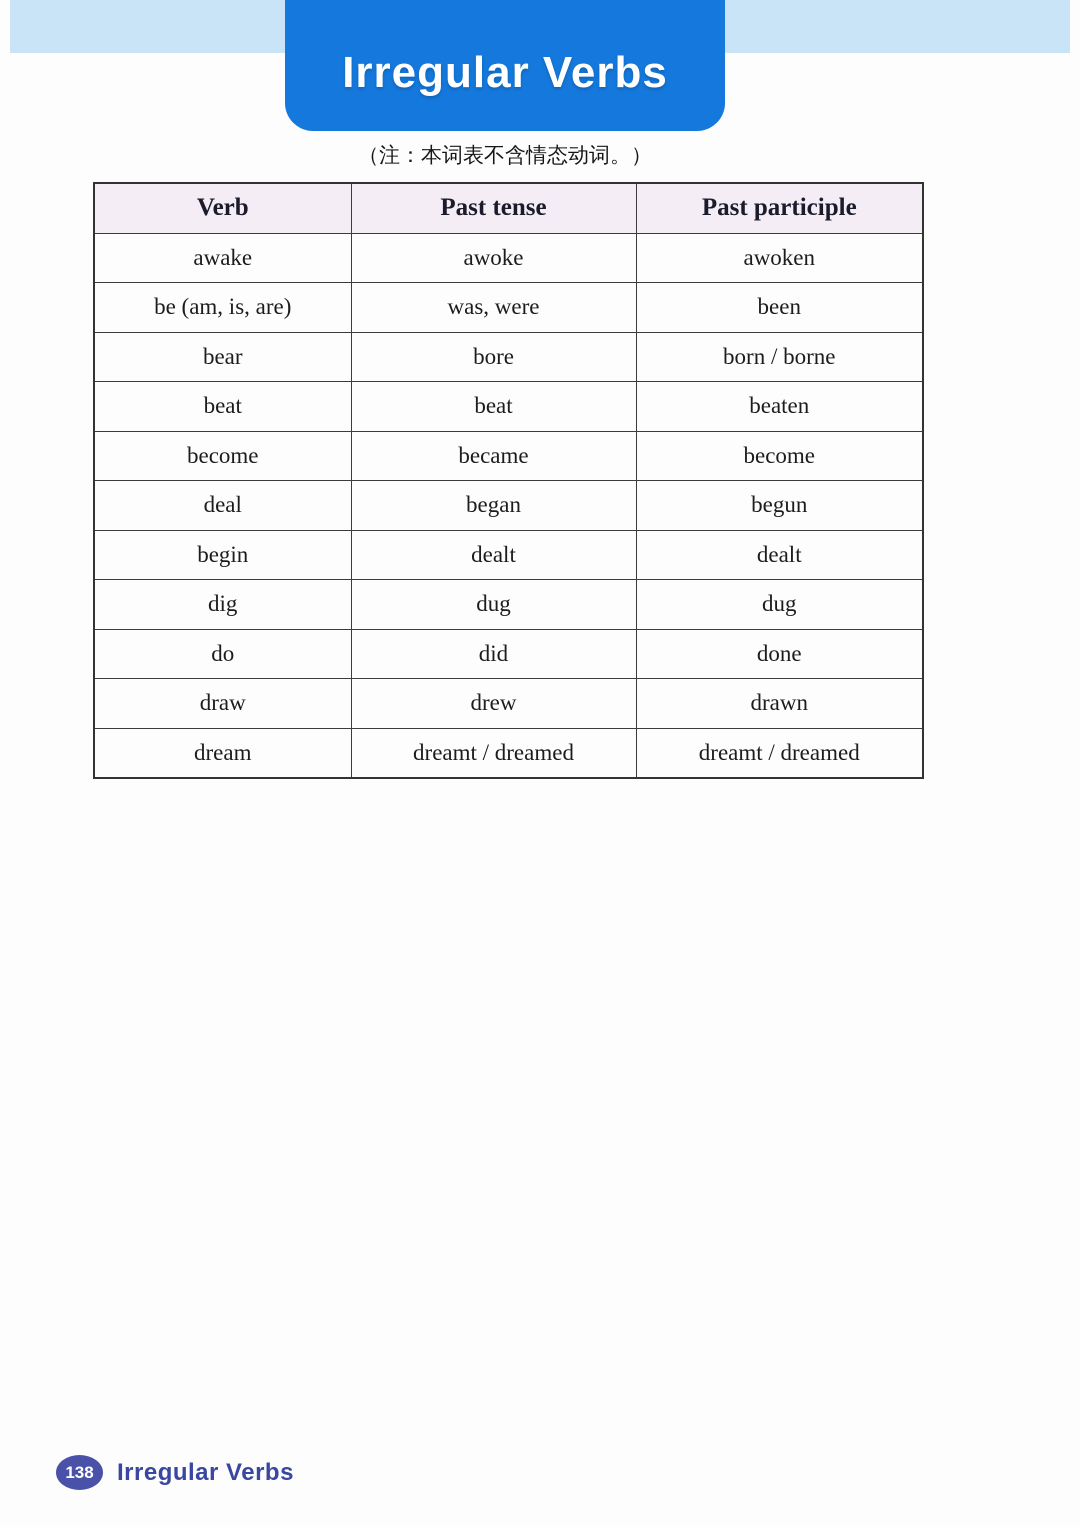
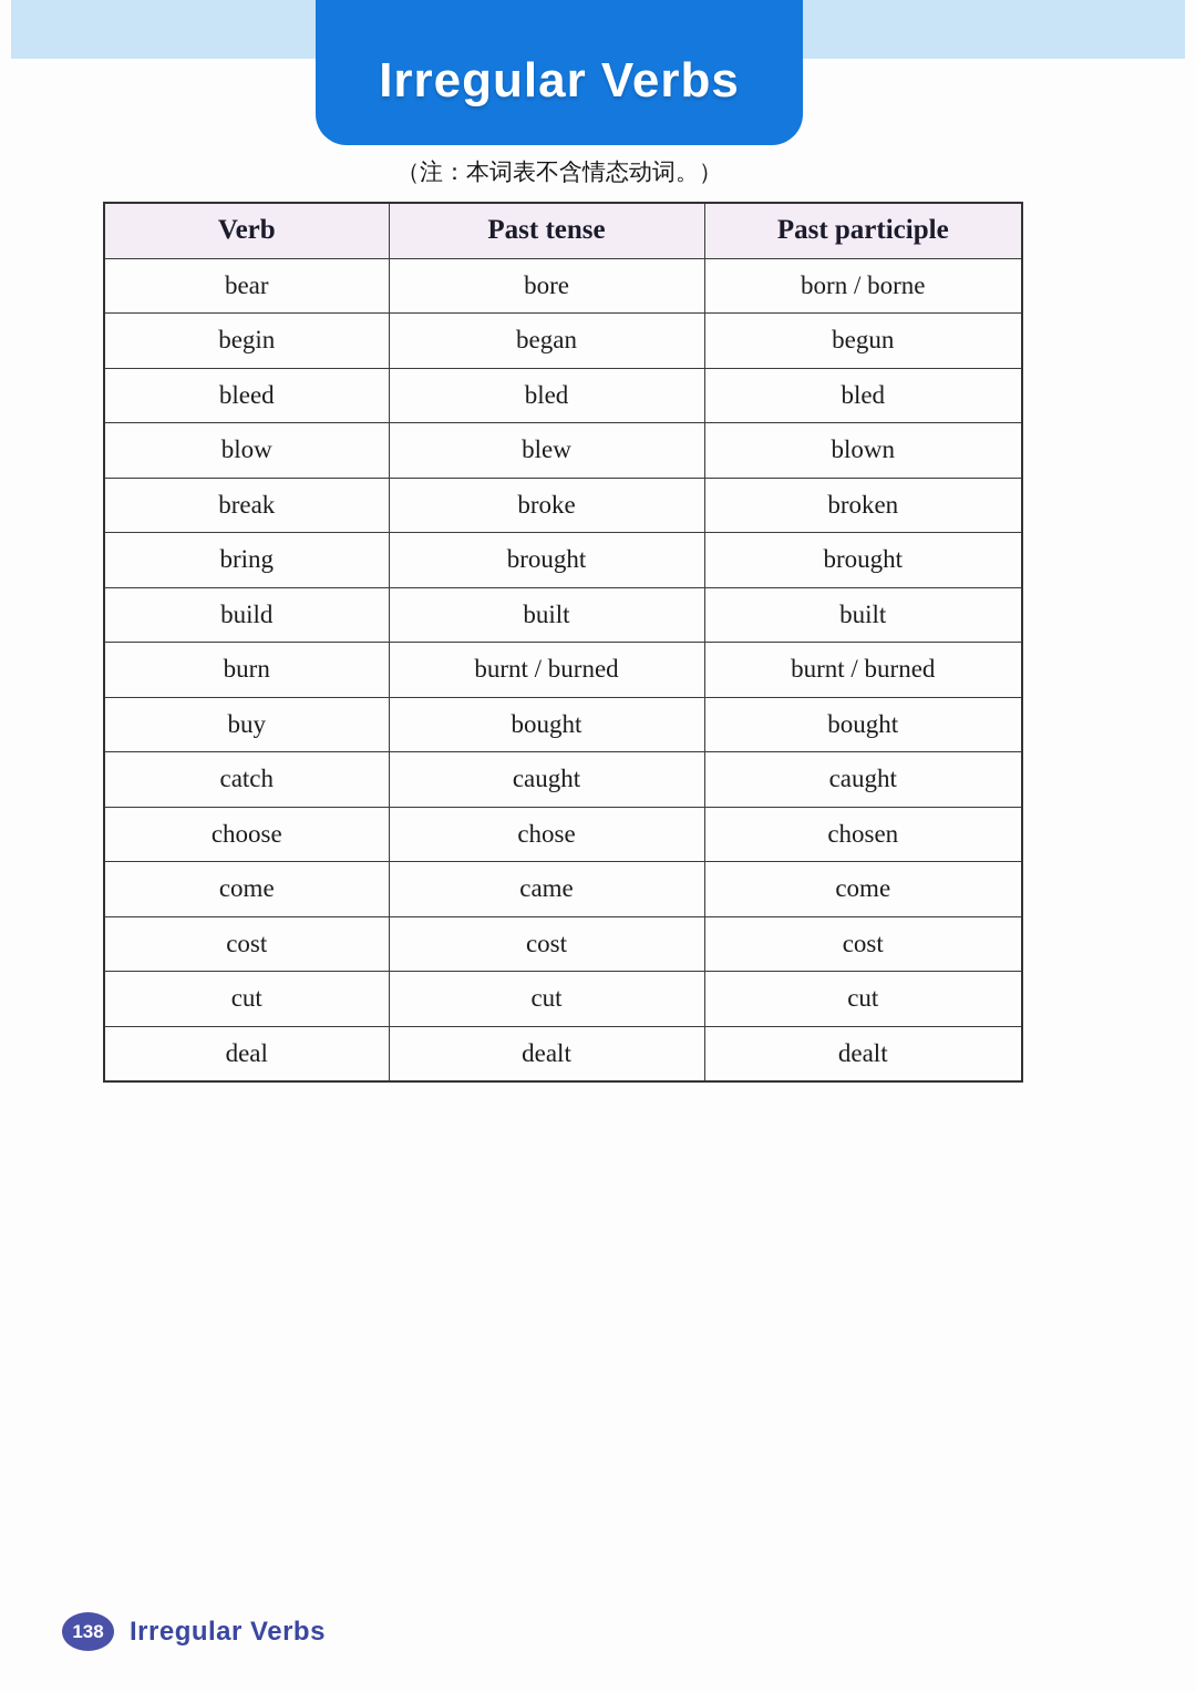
  Irregular Verbs
  （注：本词表不含情态动词。）
  Verb	Past tense	Past participle
- awake	awoke	awoken
- be (am, is, are)	was, were	been
  bear	bore	born / borne
- beat	beat	beaten
- become	became	become
- deal	began	begun
+ begin	began	begun
+ bleed	bled	bled
+ blow	blew	blown
+ break	broke	broken
+ bring	brought	brought
+ build	built	built
+ burn	burnt / burned	burnt / burned
+ buy	bought	bought
+ catch	caught	caught
+ choose	chose	chosen
+ come	came	come
+ cost	cost	cost
+ cut	cut	cut
- begin	dealt	dealt
+ deal	dealt	dealt
- dig	dug	dug
- do	did	done
- draw	drew	drawn
- dream	dreamt / dreamed	dreamt / dreamed
  138
  Irregular Verbs
